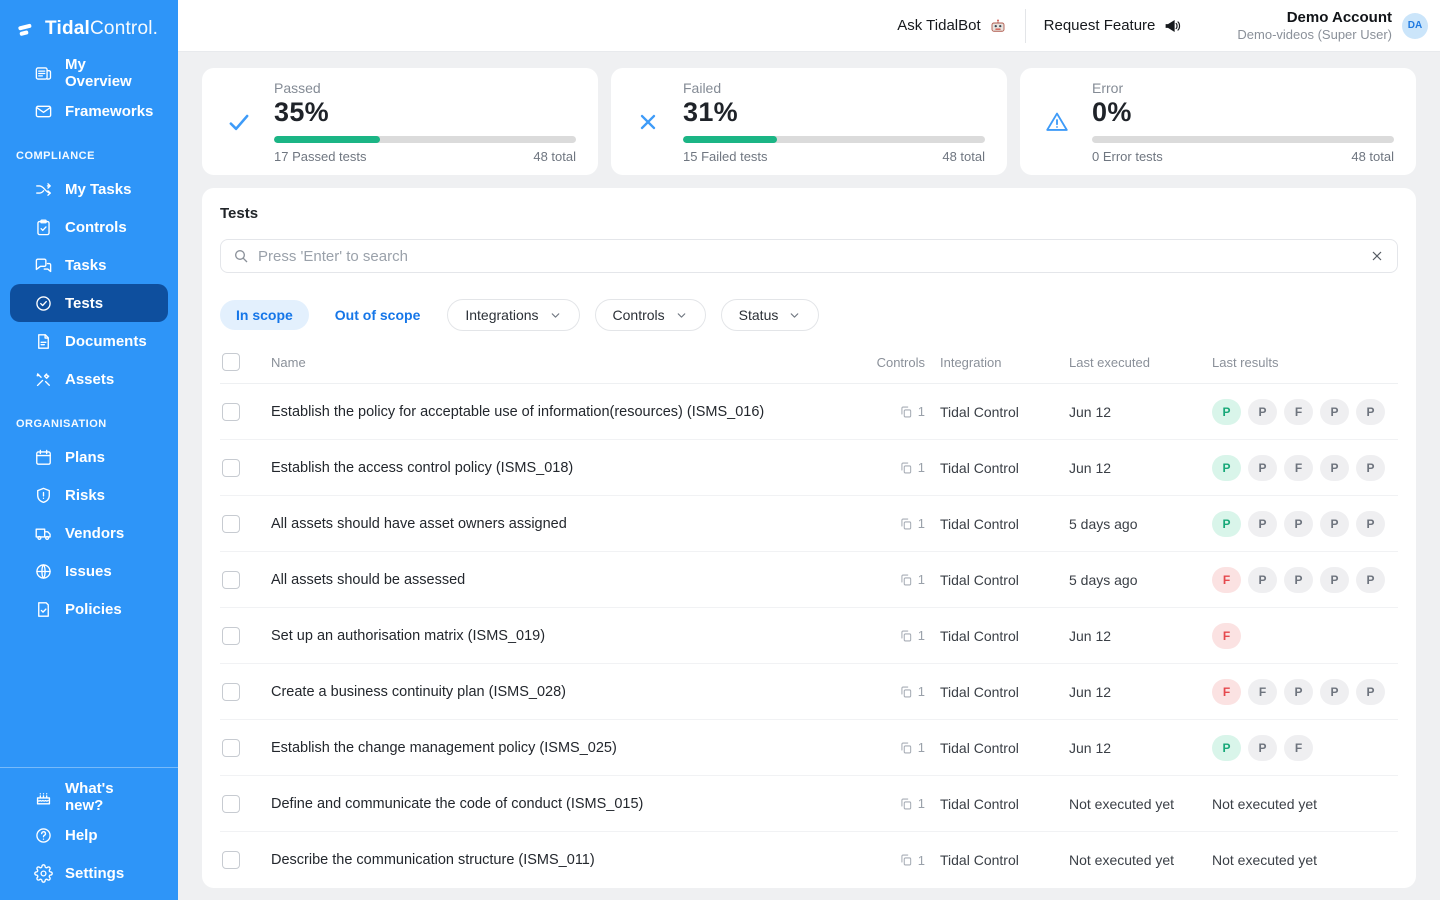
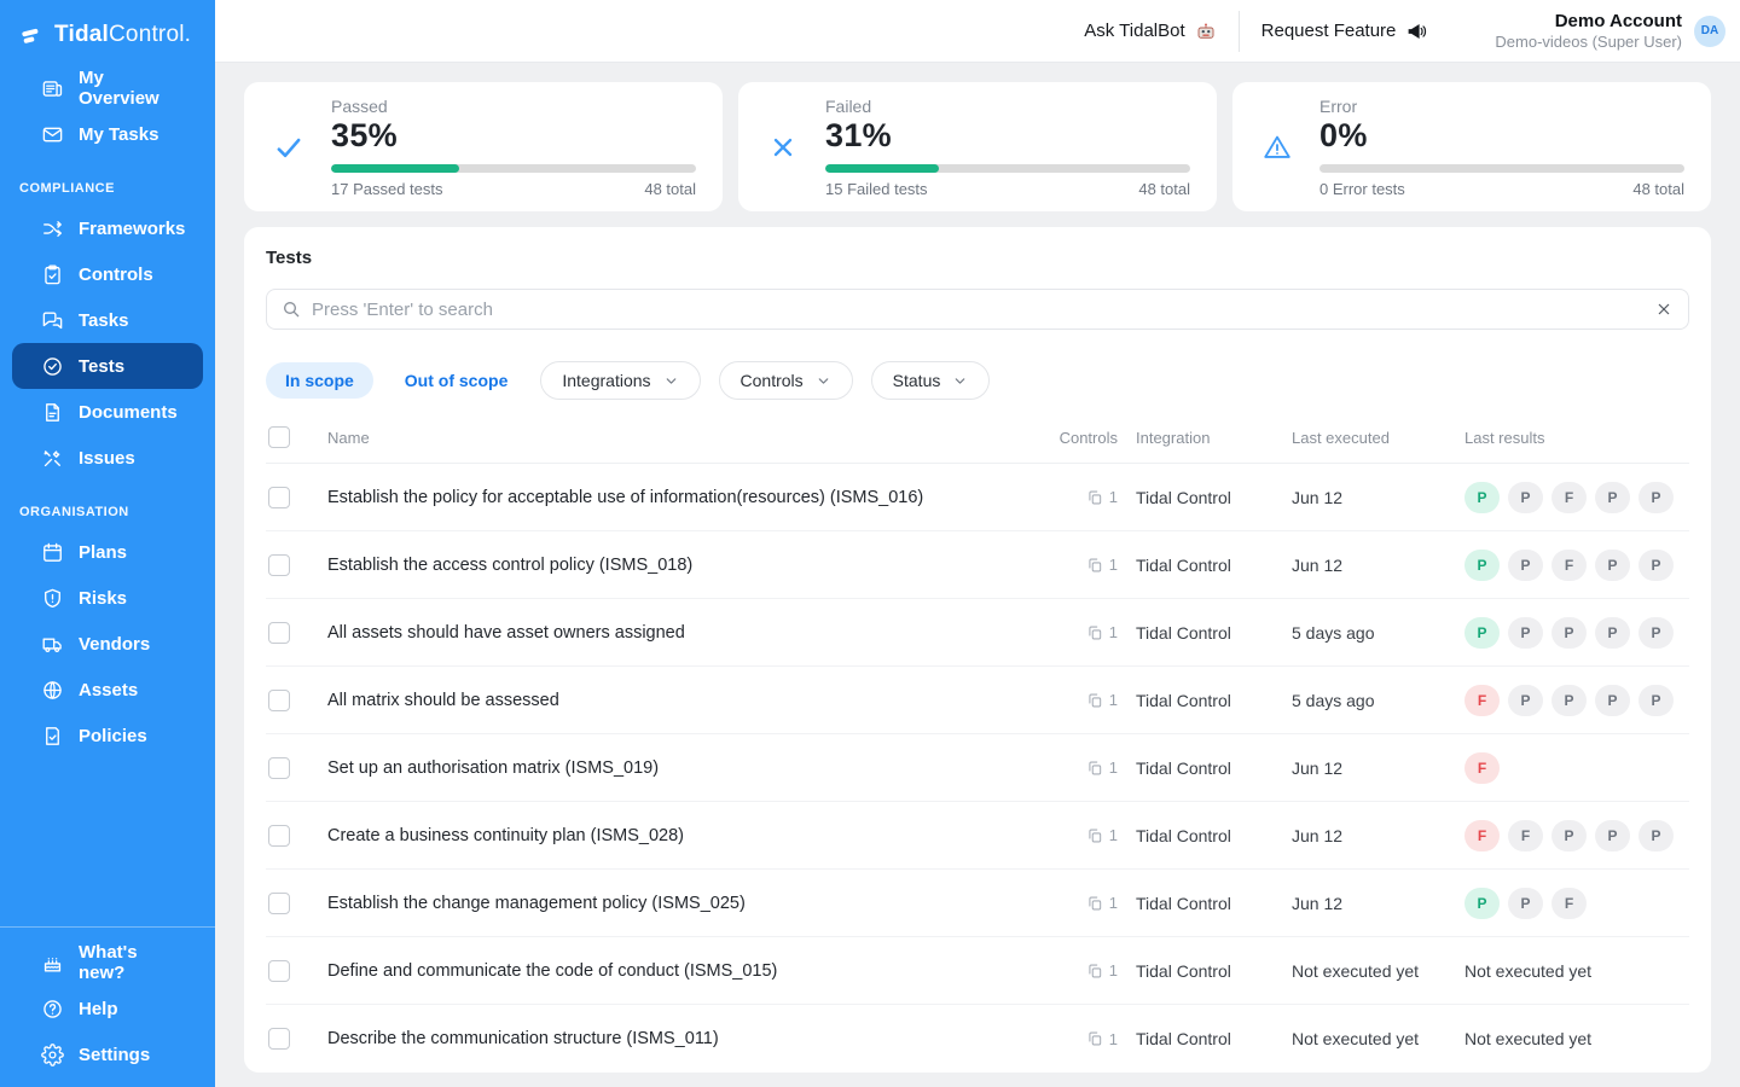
  TidalControl.
  My Overview
- Frameworks
+ My Tasks
  COMPLIANCE
- My Tasks
+ Frameworks
  Controls
  Tasks
  Tests
  Documents
- Assets
+ Issues
  ORGANISATION
  Plans
  Risks
  Vendors
- Issues
+ Assets
  Policies
  What's new?
  Help
  Settings
  Ask TidalBot
  Request Feature
  Demo Account
  Demo-videos (Super User)
  DA
  Passed
  35%
  17 Passed tests
  48 total
  Failed
  31%
  15 Failed tests
  48 total
  Error
  0%
  0 Error tests
  48 total
  Tests
  Press 'Enter' to search
  In scope
  Out of scope
  Integrations
  Controls
  Status
  Name
  Controls
  Integration
  Last executed
  Last results
  Establish the policy for acceptable use of information(resources) (ISMS_016)
  1
  Tidal Control
  Jun 12
  P
  P
  F
  P
  P
  Establish the access control policy (ISMS_018)
  1
  Tidal Control
  Jun 12
  P
  P
  F
  P
  P
  All assets should have asset owners assigned
  1
  Tidal Control
  5 days ago
  P
  P
  P
  P
  P
- All assets should be assessed
+ All matrix should be assessed
  1
  Tidal Control
  5 days ago
  F
  P
  P
  P
  P
  Set up an authorisation matrix (ISMS_019)
  1
  Tidal Control
  Jun 12
  F
  Create a business continuity plan (ISMS_028)
  1
  Tidal Control
  Jun 12
  F
  F
  P
  P
  P
  Establish the change management policy (ISMS_025)
  1
  Tidal Control
  Jun 12
  P
  P
  F
  Define and communicate the code of conduct (ISMS_015)
  1
  Tidal Control
  Not executed yet
  Not executed yet
  Describe the communication structure (ISMS_011)
  1
  Tidal Control
  Not executed yet
  Not executed yet
